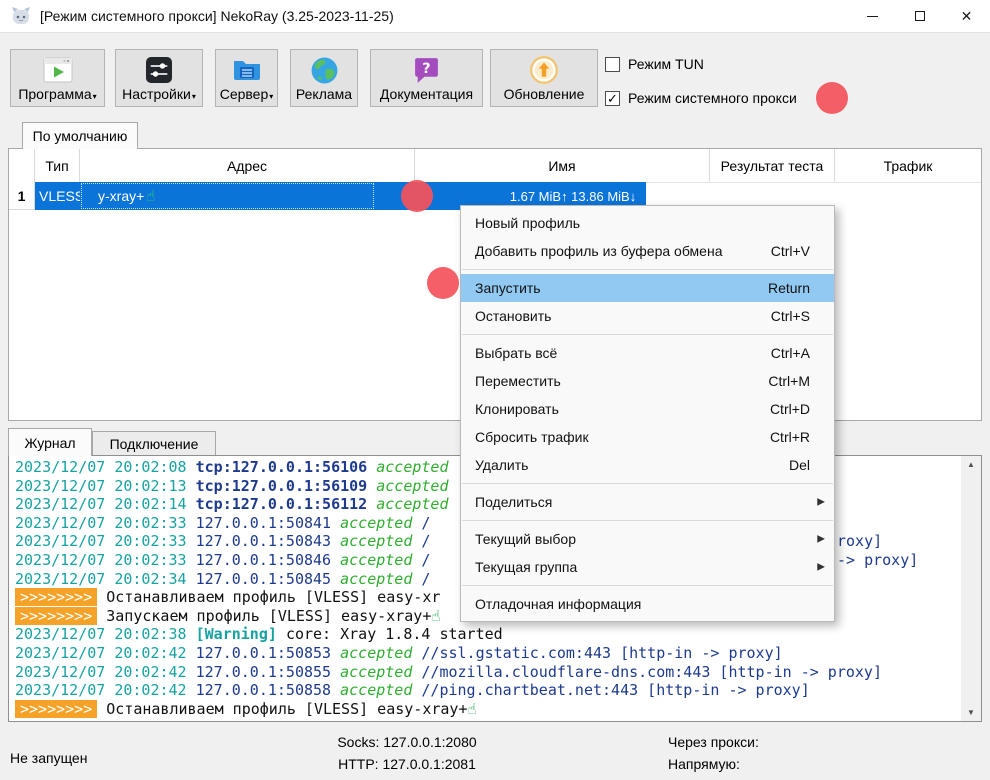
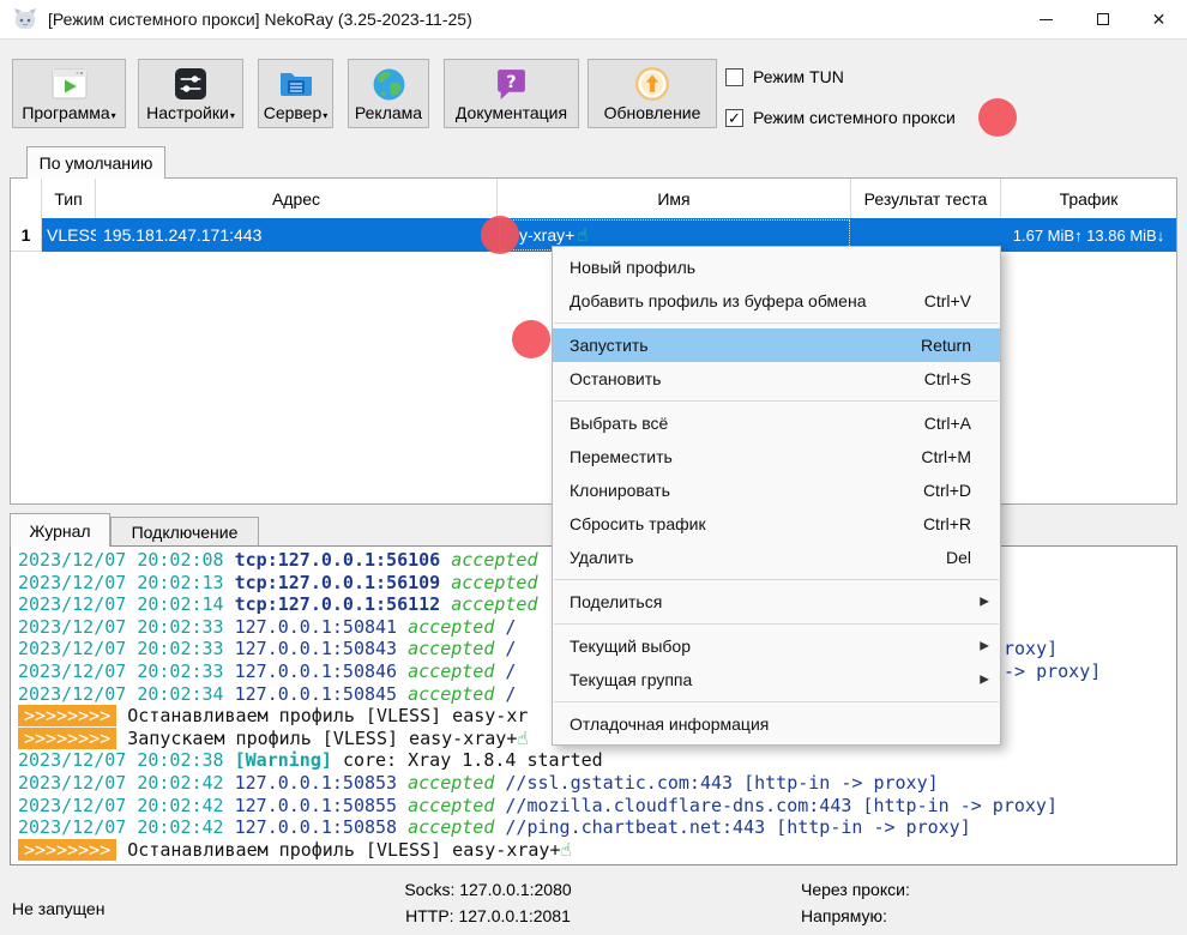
  [Режим системного прокси] NekoRay (3.25-2023-11-25)
  ✕
  Программа▾
  Настройки▾
  Сервер▾
  Реклама
  ?
  Документация
  Обновление
  Режим TUN
  ✓
  Режим системного прокси
  По умолчанию
  Тип
  Адрес
  Имя
  Результат теста
  Трафик
  1
  VLES
+ 195.181.247.171:443
  y-xray+
  ☝
  1.67 MiB↑ 13.86 MiB↓
  Журнал
  Подключение
  2023/12/07 20:02:08 tcp:127.0.0.1:56106 accepted
  2023/12/07 20:02:13 tcp:127.0.0.1:56109 accepted
  2023/12/07 20:02:14 tcp:127.0.0.1:56112 accepted
  2023/12/07 20:02:33 127.0.0.1:50841 accepted /
  2023/12/07 20:02:33 127.0.0.1:50843 accepted /
  roxy]
  2023/12/07 20:02:33 127.0.0.1:50846 accepted /
  -> proxy]
  2023/12/07 20:02:34 127.0.0.1:50845 accepted /
  >>>>>>>> Останавливаем профиль [VLESS] easy-xr
  >>>>>>>> Запускаем профиль [VLESS] easy-xray+☝
  2023/12/07 20:02:38 [Warning] core: Xray 1.8.4 started
  2023/12/07 20:02:42 127.0.0.1:50853 accepted //ssl.gstatic.com:443 [http-in -> proxy]
  2023/12/07 20:02:42 127.0.0.1:50855 accepted //mozilla.cloudflare-dns.com:443 [http-in -> proxy]
  2023/12/07 20:02:42 127.0.0.1:50858 accepted //ping.chartbeat.net:443 [http-in -> proxy]
  >>>>>>>> Останавливаем профиль [VLESS] easy-xray+☝
- ▲
- ▼
  Новый профиль
  Добавить профиль из буфера обмена
  Ctrl+V
  Запустить
  Return
  Остановить
  Ctrl+S
  Выбрать всё
  Ctrl+A
  Переместить
  Ctrl+M
  Клонировать
  Ctrl+D
  Сбросить трафик
  Ctrl+R
  Удалить
  Del
  Поделиться
  ▶
  Текущий выбор
  ▶
  Текущая группа
  ▶
  Отладочная информация
  Не запущен
  Socks: 127.0.0.1:2080
  HTTP: 127.0.0.1:2081
  Через прокси:
  Напрямую:
